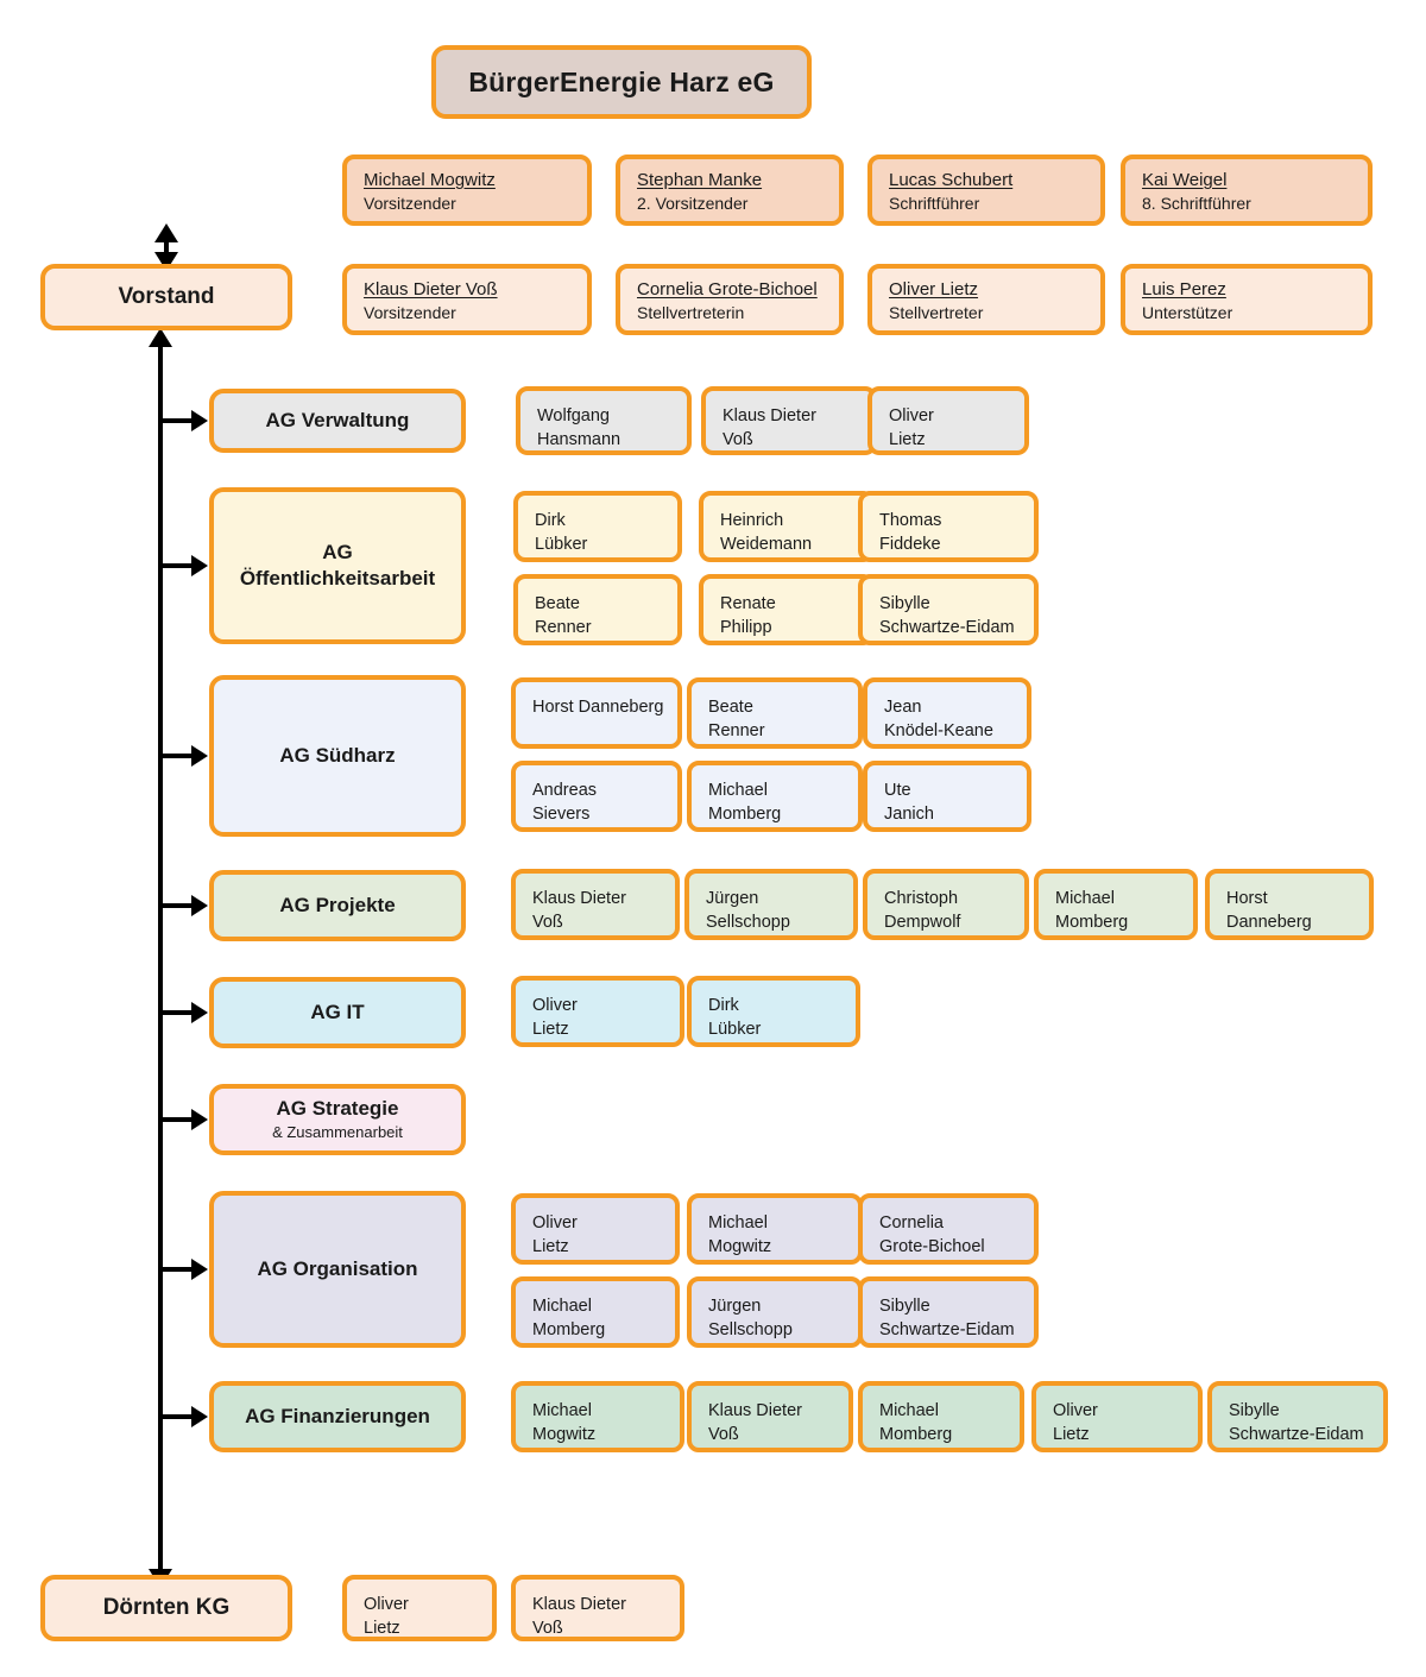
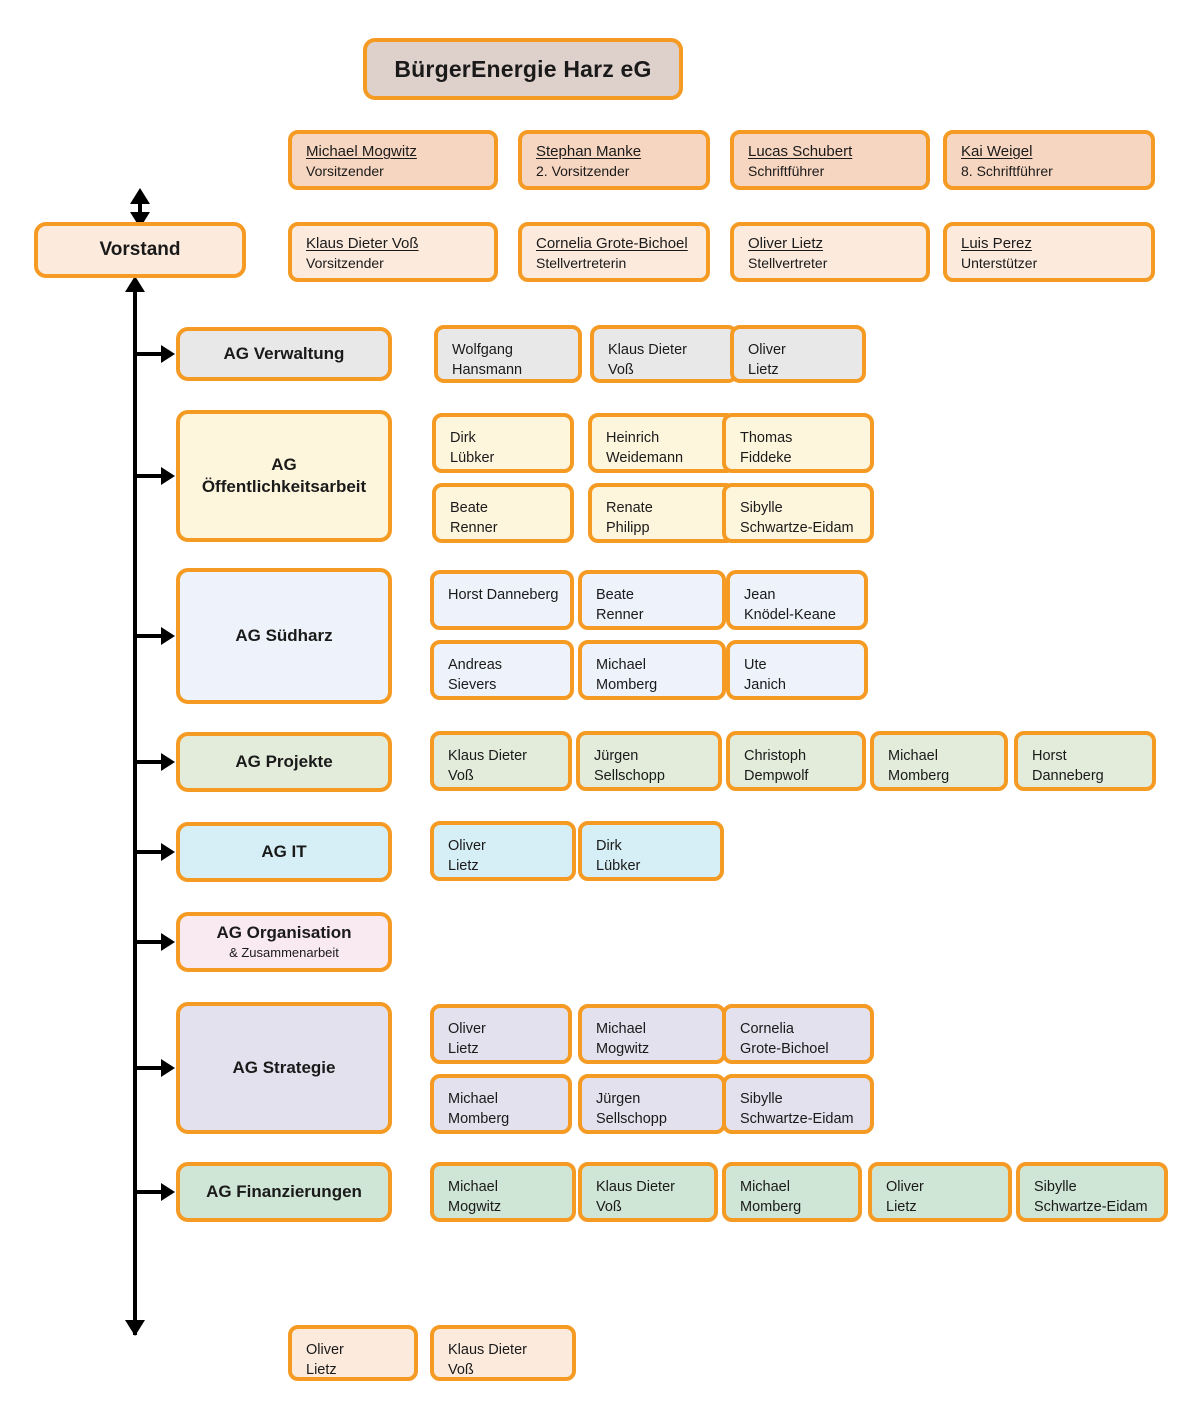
  BürgerEnergie Harz eG
  Vorstand
- Dörnten KG
  Michael Mogwitz
  Vorsitzender
  Stephan Manke
  2. Vorsitzender
  Lucas Schubert
  Schriftführer
  Kai Weigel
  8. Schriftführer
  Klaus Dieter Voß
  Vorsitzender
  Cornelia Grote-Bichoel
  Stellvertreterin
  Oliver Lietz
  Stellvertreter
  Luis Perez
  Unterstützer
  AG Verwaltung
  Wolfgang
  Hansmann
  Klaus Dieter
  Voß
  Oliver
  Lietz
  AG
  Öffentlichkeitsarbeit
  Dirk
  Lübker
  Heinrich
  Weidemann
  Thomas
  Fiddeke
  Beate
  Renner
  Renate
  Philipp
  Sibylle
  Schwartze-Eidam
  AG Südharz
  Horst Danneberg
  Beate
  Renner
  Jean
  Knödel-Keane
  Andreas
  Sievers
  Michael
  Momberg
  Ute
  Janich
  AG Projekte
  Klaus Dieter
  Voß
  Jürgen
  Sellschopp
  Christoph
  Dempwolf
  Michael
  Momberg
  Horst
  Danneberg
  AG IT
  Oliver
  Lietz
  Dirk
  Lübker
- AG Strategie
+ AG Organisation
  & Zusammenarbeit
- AG Organisation
+ AG Strategie
  Oliver
  Lietz
  Michael
  Mogwitz
  Cornelia
  Grote-Bichoel
  Michael
  Momberg
  Jürgen
  Sellschopp
  Sibylle
  Schwartze-Eidam
  AG Finanzierungen
  Michael
  Mogwitz
  Klaus Dieter
  Voß
  Michael
  Momberg
  Oliver
  Lietz
  Sibylle
  Schwartze-Eidam
  Oliver
  Lietz
  Klaus Dieter
  Voß
